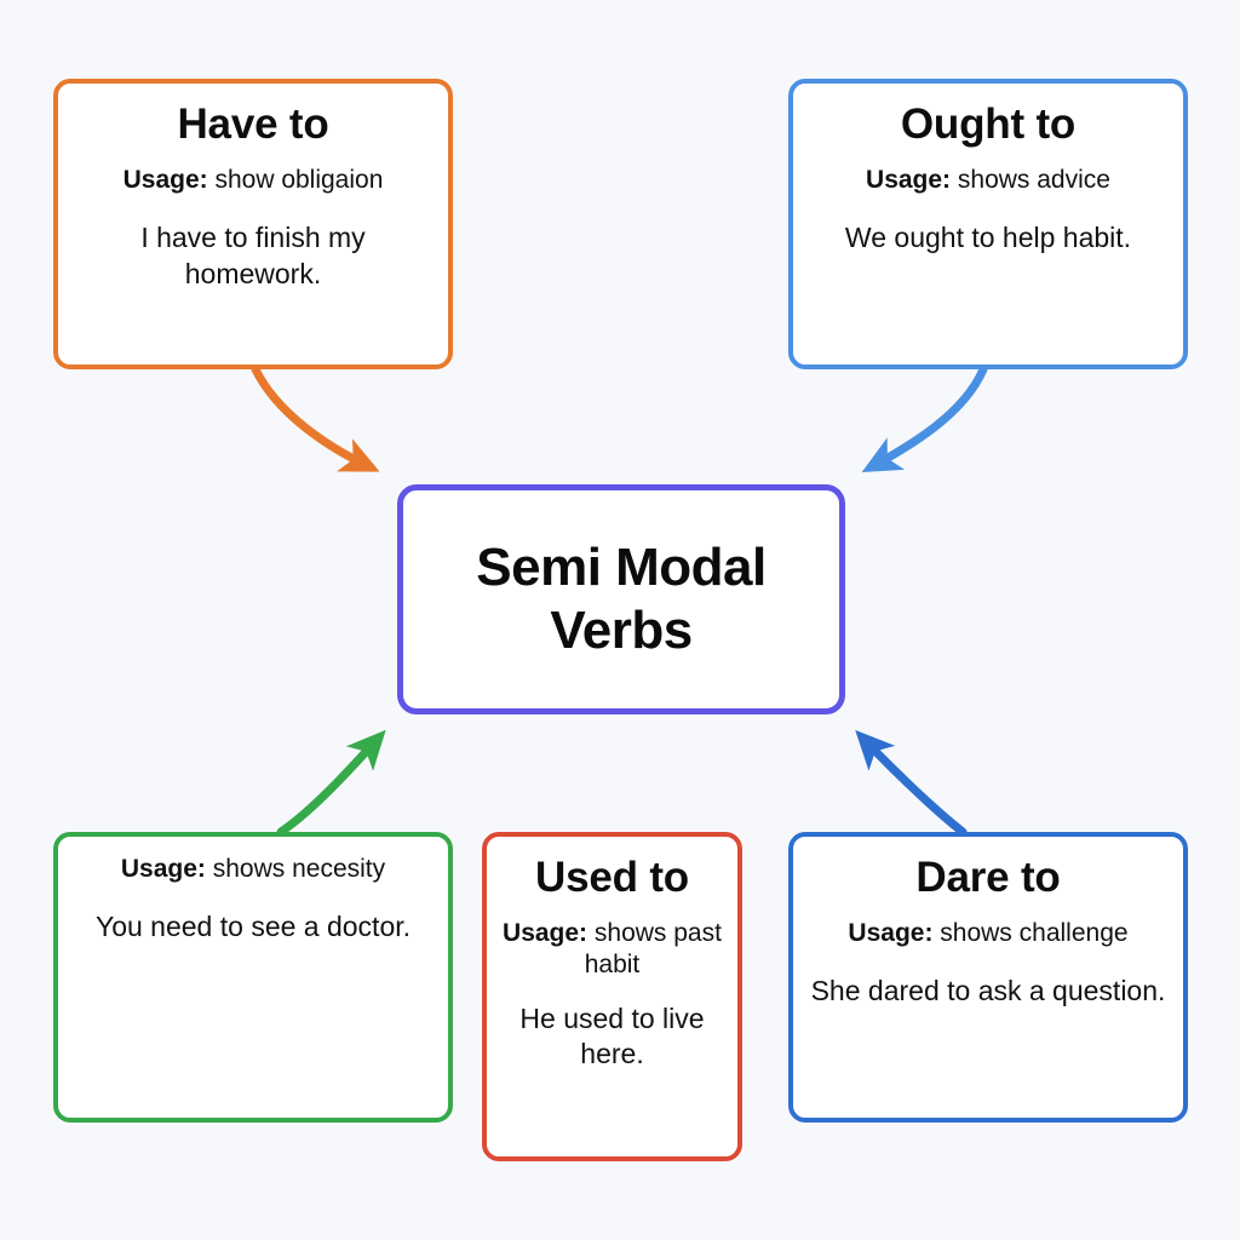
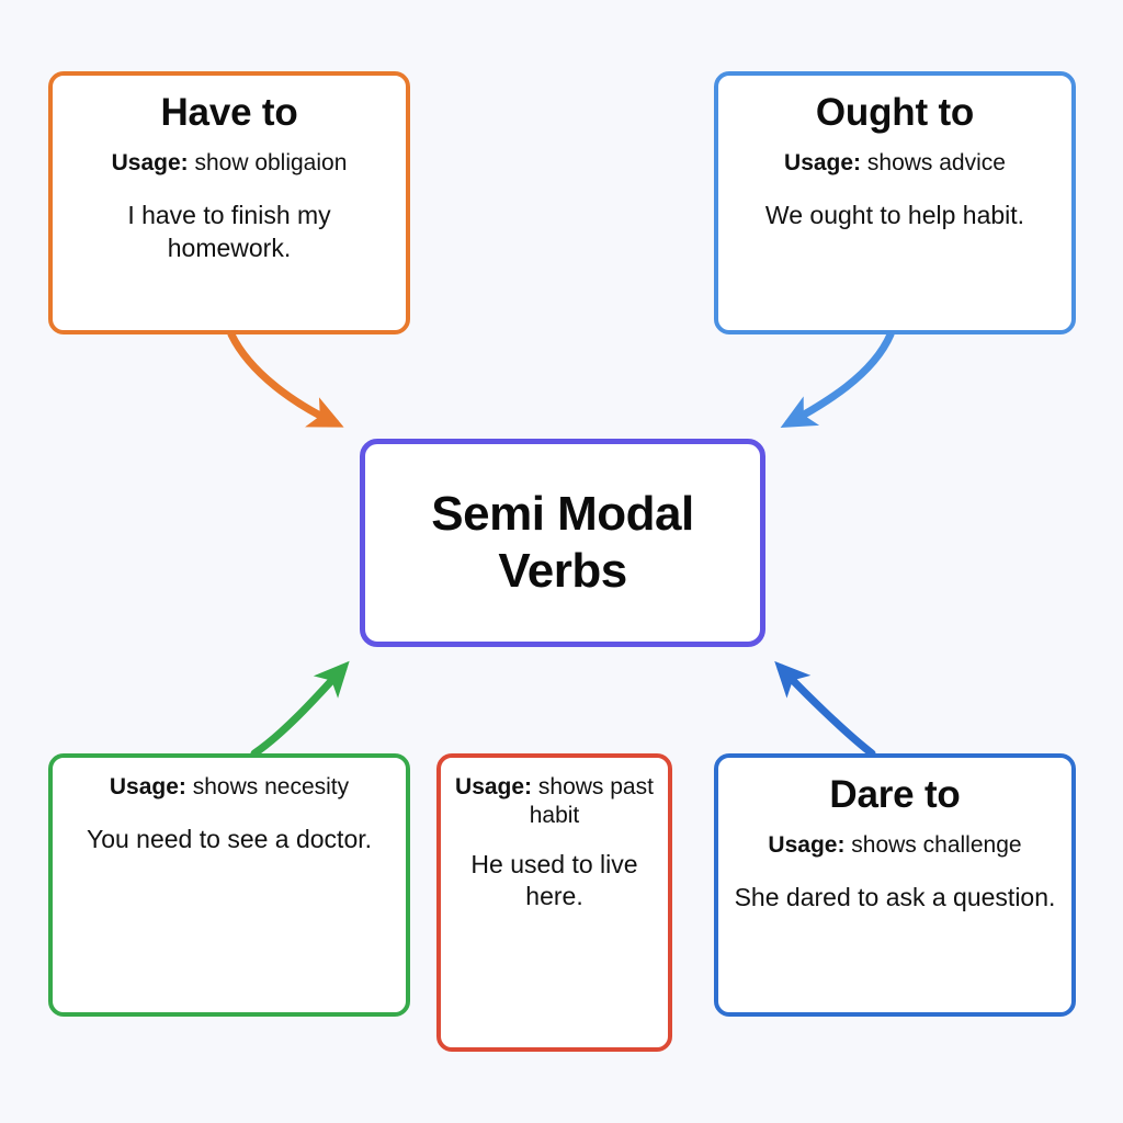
  Semi Modal Verbs
  Have to
  Usage: show obligaion
  I have to finish my homework.
  Ought to
  Usage: shows advice
  We ought to help habit.
  Usage: shows necesity
  You need to see a doctor.
- Used to
  Usage: shows past habit
  He used to live here.
  Dare to
  Usage: shows challenge
  She dared to ask a question.
